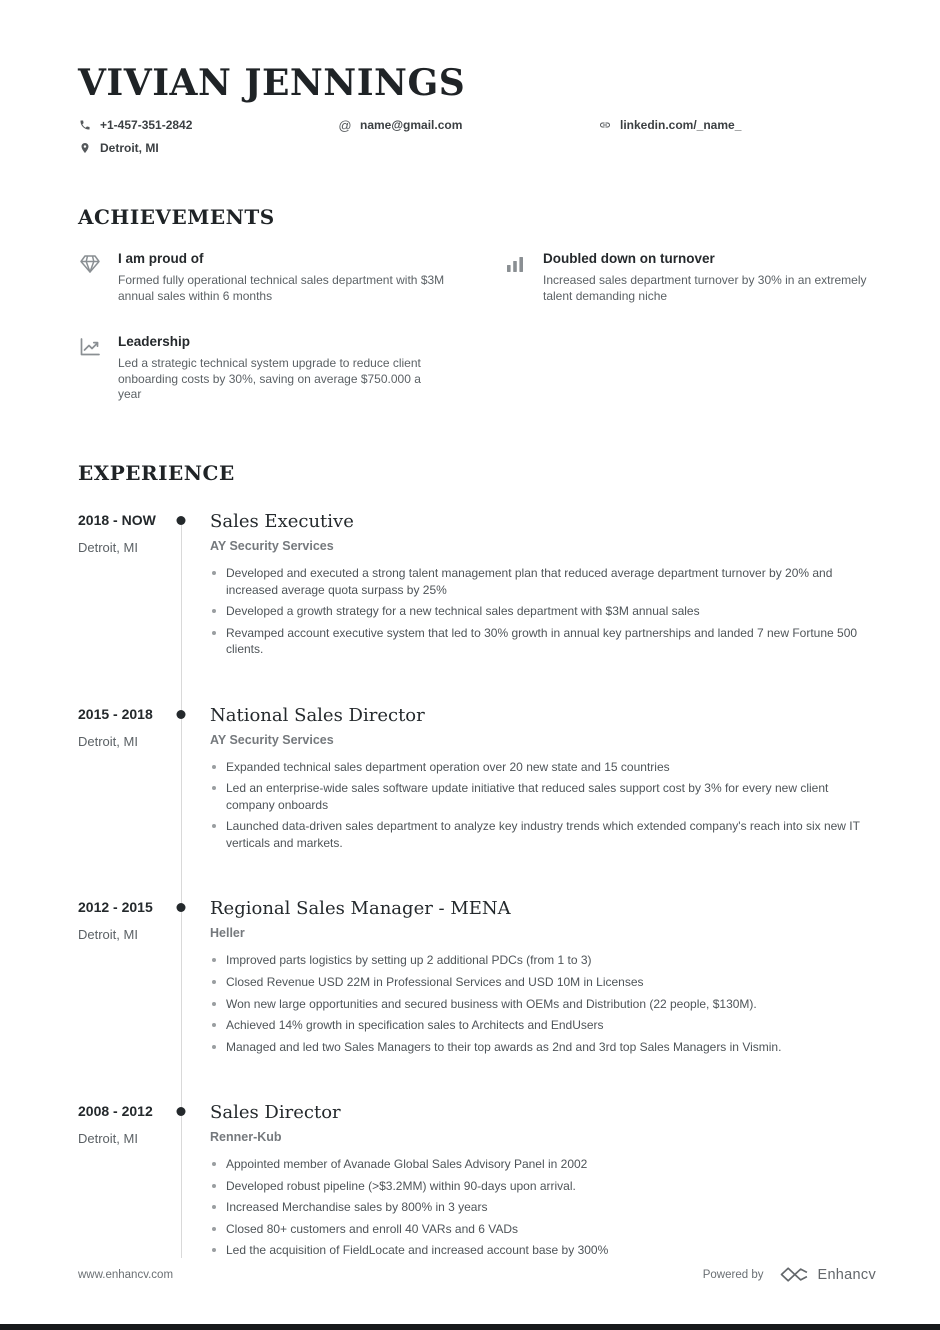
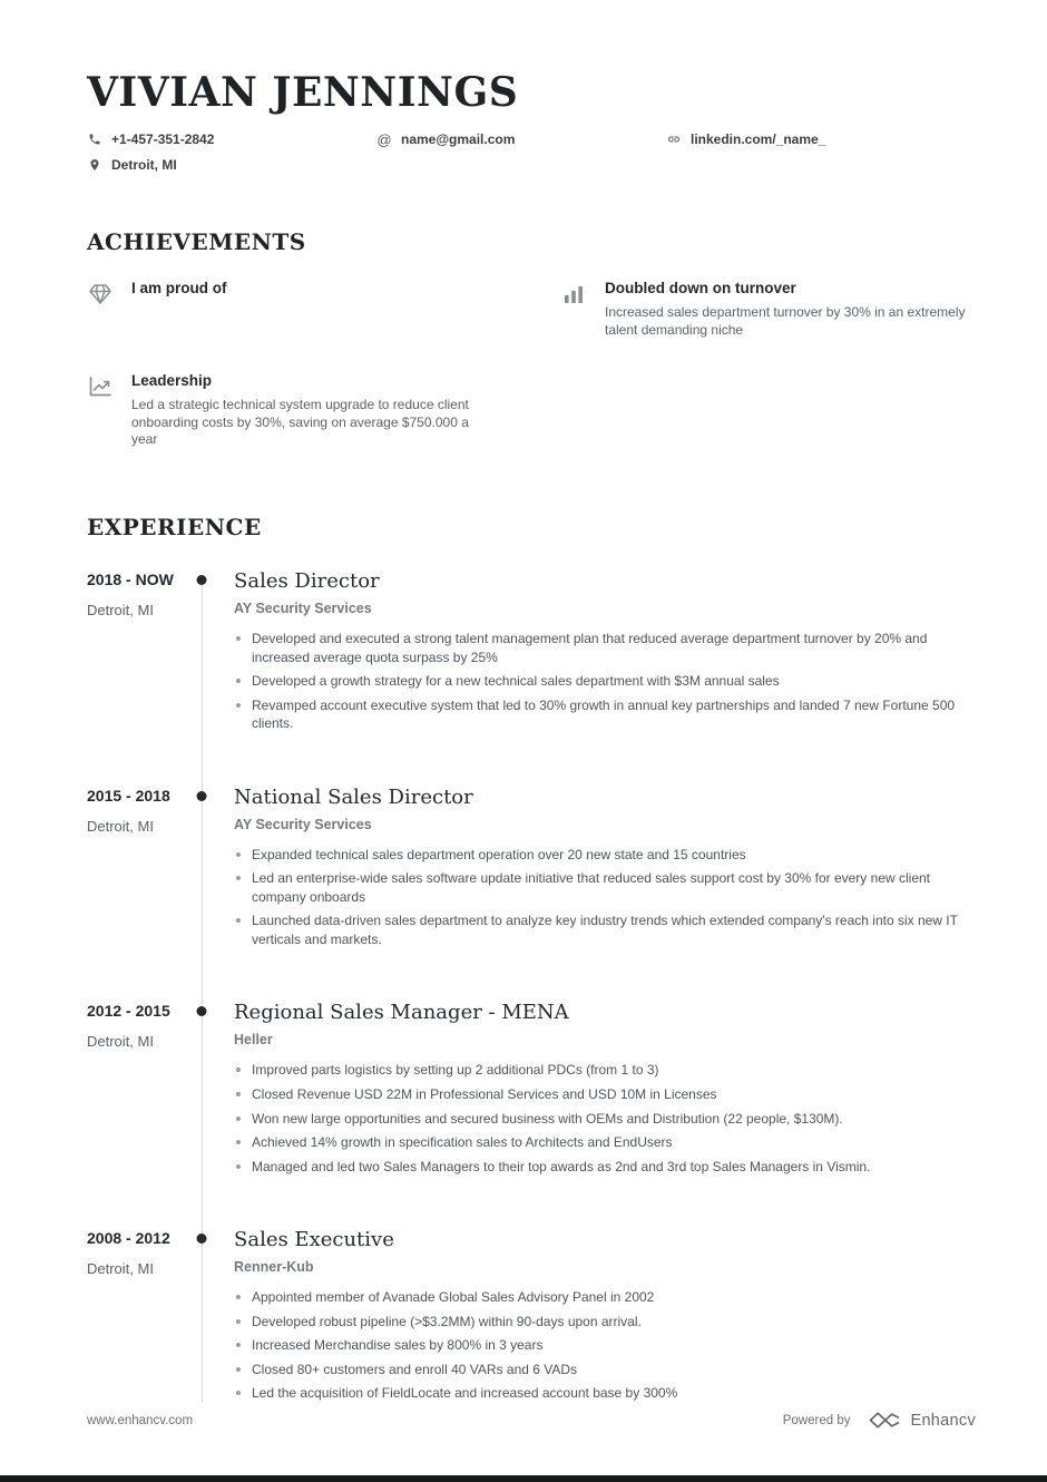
  VIVIAN JENNINGS
  +1-457-351-2842
  @
  name@gmail.com
  linkedin.com/_name_
  Detroit, MI
  ACHIEVEMENTS
  I am proud of
- Formed fully operational technical sales department with $3M annual sales within 6 months
  Doubled down on turnover
  Increased sales department turnover by 30% in an extremely talent demanding niche
  Leadership
  Led a strategic technical system upgrade to reduce client onboarding costs by 30%, saving on average $750.000 a year
  EXPERIENCE
  2018 - NOW
  Detroit, MI
- Sales Executive
+ Sales Director
  AY Security Services
  Developed and executed a strong talent management plan that reduced average department turnover by 20% and increased average quota surpass by 25%
  Developed a growth strategy for a new technical sales department with $3M annual sales
  Revamped account executive system that led to 30% growth in annual key partnerships and landed 7 new Fortune 500 clients.
  2015 - 2018
  Detroit, MI
  National Sales Director
  AY Security Services
  Expanded technical sales department operation over 20 new state and 15 countries
- Led an enterprise-wide sales software update initiative that reduced sales support cost by 3% for every new client company onboards
+ Led an enterprise-wide sales software update initiative that reduced sales support cost by 30% for every new client company onboards
  Launched data-driven sales department to analyze key industry trends which extended company's reach into six new IT verticals and markets.
  2012 - 2015
  Detroit, MI
  Regional Sales Manager - MENA
  Heller
  Improved parts logistics by setting up 2 additional PDCs (from 1 to 3)
  Closed Revenue USD 22M in Professional Services and USD 10M in Licenses
  Won new large opportunities and secured business with OEMs and Distribution (22 people, $130M).
  Achieved 14% growth in specification sales to Architects and EndUsers
  Managed and led two Sales Managers to their top awards as 2nd and 3rd top Sales Managers in Vismin.
  2008 - 2012
  Detroit, MI
- Sales Director
+ Sales Executive
  Renner-Kub
  Appointed member of Avanade Global Sales Advisory Panel in 2002
  Developed robust pipeline (>$3.2MM) within 90-days upon arrival.
  Increased Merchandise sales by 800% in 3 years
  Closed 80+ customers and enroll 40 VARs and 6 VADs
  Led the acquisition of FieldLocate and increased account base by 300%
  www.enhancv.com
  Powered by
  Enhancv
